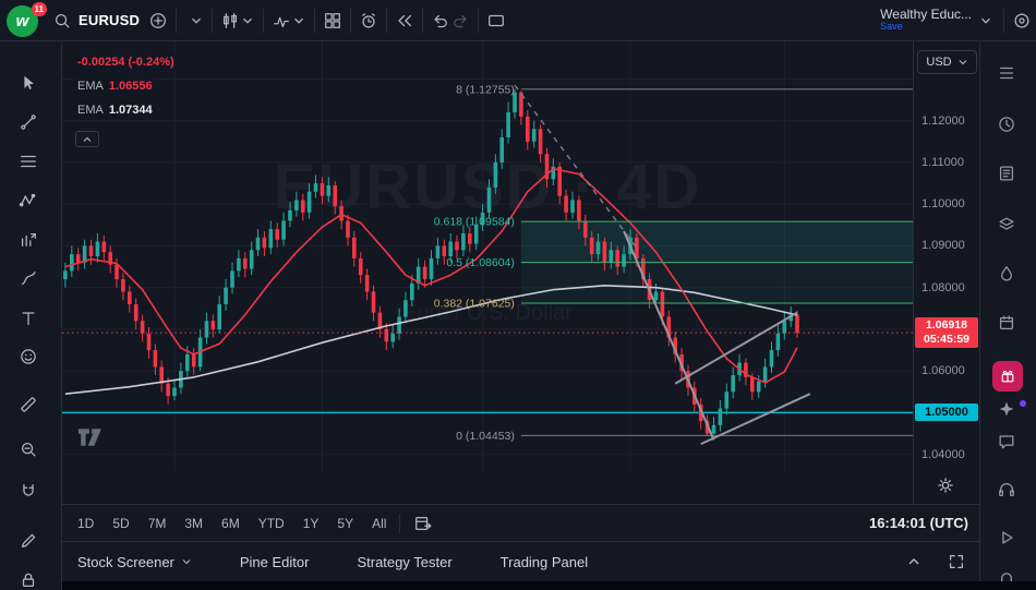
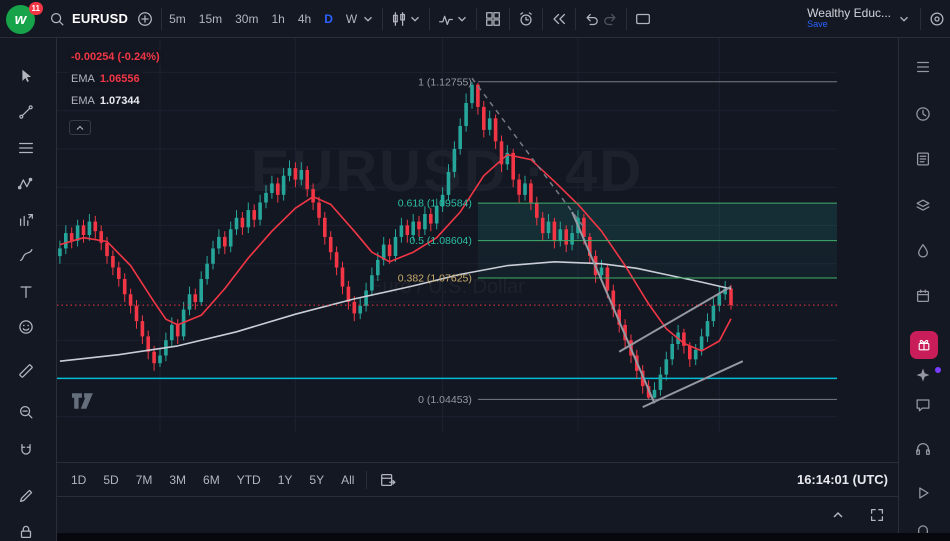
  w
  11
  EURUSD
+ 5m
+ 15m
+ 30m
+ 1h
+ 4h
+ D
+ W
  Wealthy Educ...
  Save
  EURUSD · 4D
  Eur / U.S. Dollar
- 8 (1.12755)
+ 1 (1.12755)
  0.618 (1.09584)
  0.5 (1.08604)
  0.382 (1.07625)
  0 (1.04453)
  -0.00254 (-0.24%)
  EMA 1.06556
  EMA 1.07344
- USD
- 1.06918
- 05:45:59
- 1.05000
- 1.12000
- 1.11000
- 1.10000
- 1.09000
- 1.08000
- 1.06000
- 1.04000
  1D
  5D
  7M
  3M
  6M
  YTD
  1Y
  5Y
  All
  16:14:01 (UTC)
- Stock Screener
- Pine Editor
- Strategy Tester
- Trading Panel
